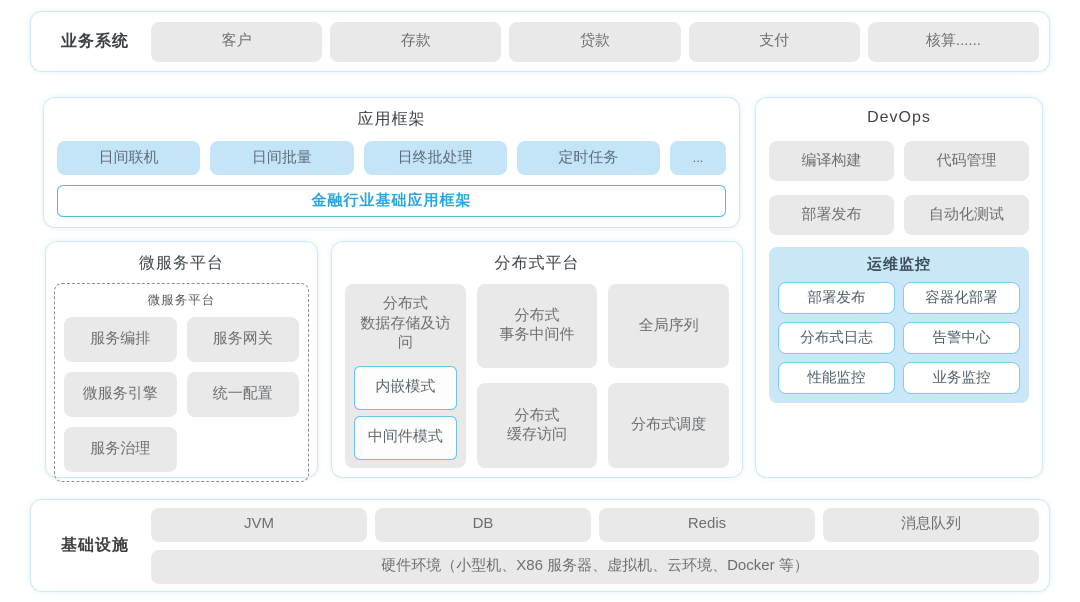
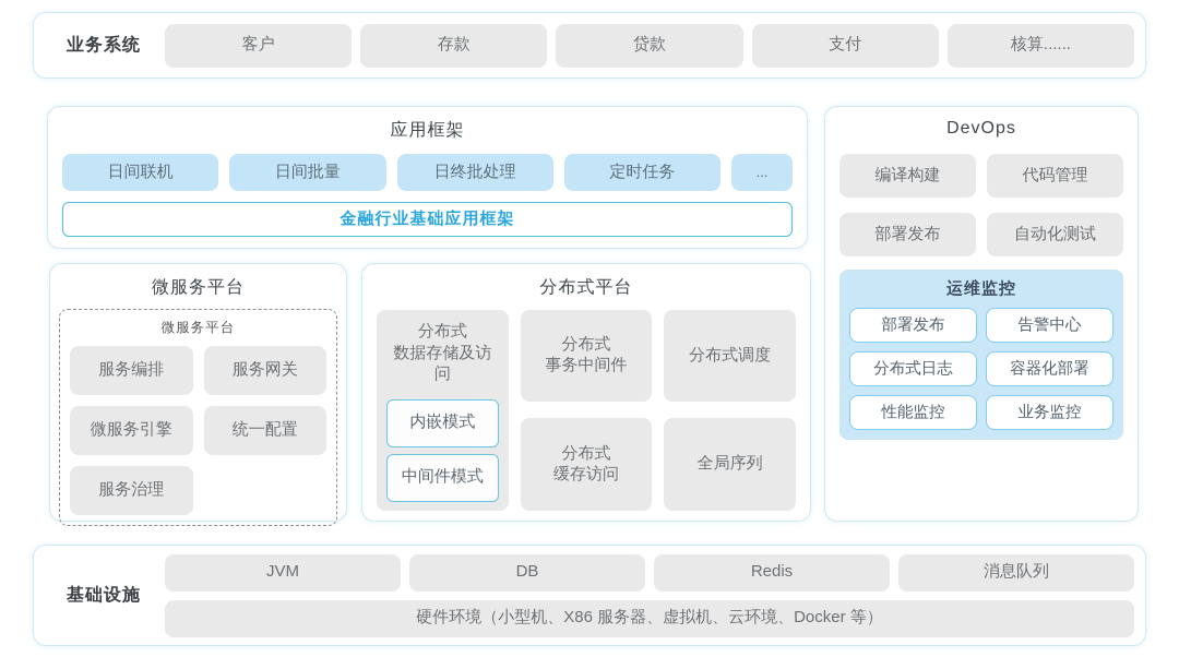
  业务系统
  客户
  存款
  贷款
  支付
  核算......
  应用框架
  日间联机
  日间批量
  日终批处理
  定时任务
  ...
  金融行业基础应用框架
  DevOps
  编译构建
  代码管理
  部署发布
  自动化测试
  运维监控
  部署发布
- 容器化部署
+ 告警中心
  分布式日志
- 告警中心
+ 容器化部署
  性能监控
  业务监控
  微服务平台
  微服务平台
  服务编排
  服务网关
  微服务引擎
  统一配置
  服务治理
  分布式平台
  分布式
  数据存储及访问
  内嵌模式
  中间件模式
  分布式
  事务中间件
- 全局序列
+ 分布式调度
  分布式
  缓存访问
- 分布式调度
+ 全局序列
  基础设施
  JVM
  DB
  Redis
  消息队列
  硬件环境（小型机、X86 服务器、虚拟机、云环境、Docker 等）
